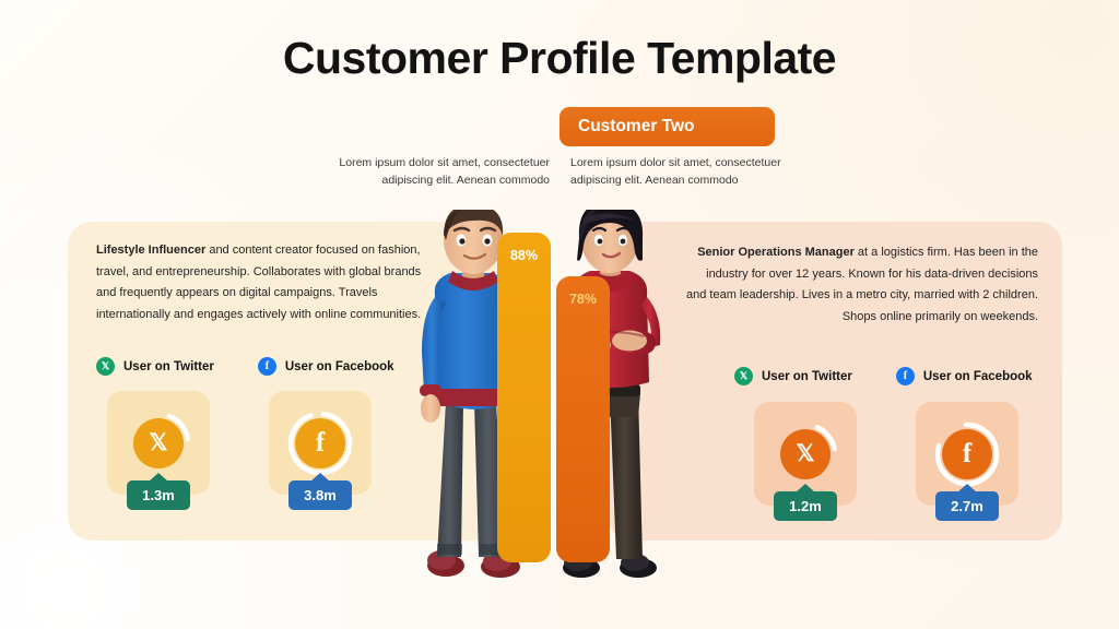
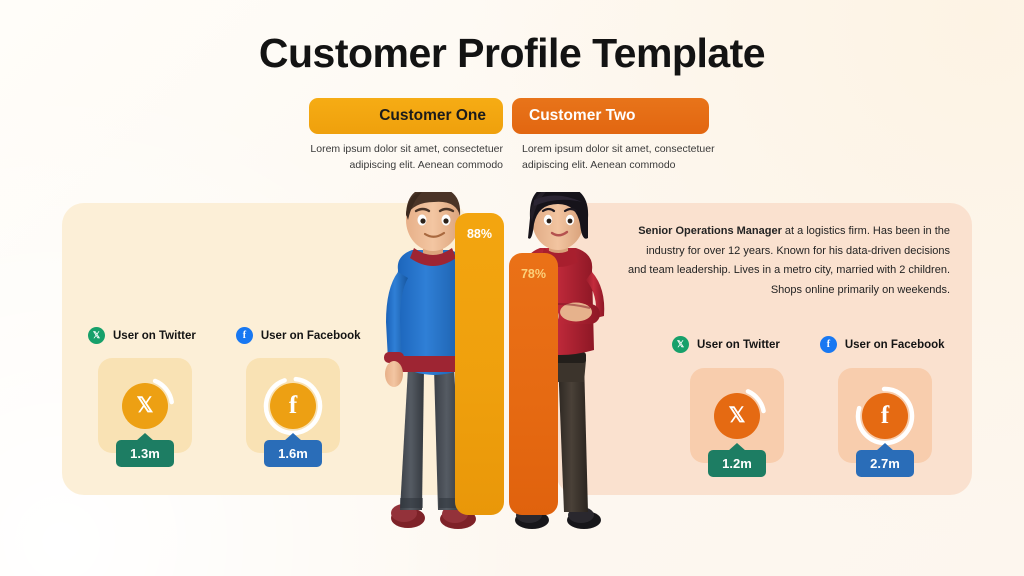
  Customer Profile Template
+ Customer One
  Customer Two
  Lorem ipsum dolor sit amet, consectetuer adipiscing elit. Aenean commodo
  Lorem ipsum dolor sit amet, consectetuer adipiscing elit. Aenean commodo
- Lifestyle Influencer and content creator focused on fashion, travel, and entrepreneurship. Collaborates with global brands and frequently appears on digital campaigns. Travels internationally and engages actively with online communities.
  Senior Operations Manager at a logistics firm. Has been in the industry for over 12 years. Known for his data-driven decisions and team leadership. Lives in a metro city, married with 2 children. Shops online primarily on weekends.
  88%
  78%
  𝕏
  User on Twitter
  f
  User on Facebook
  𝕏
  User on Twitter
  f
  User on Facebook
  𝕏
  1.3m
  f
- 3.8m
+ 1.6m
  𝕏
  1.2m
  f
  2.7m
